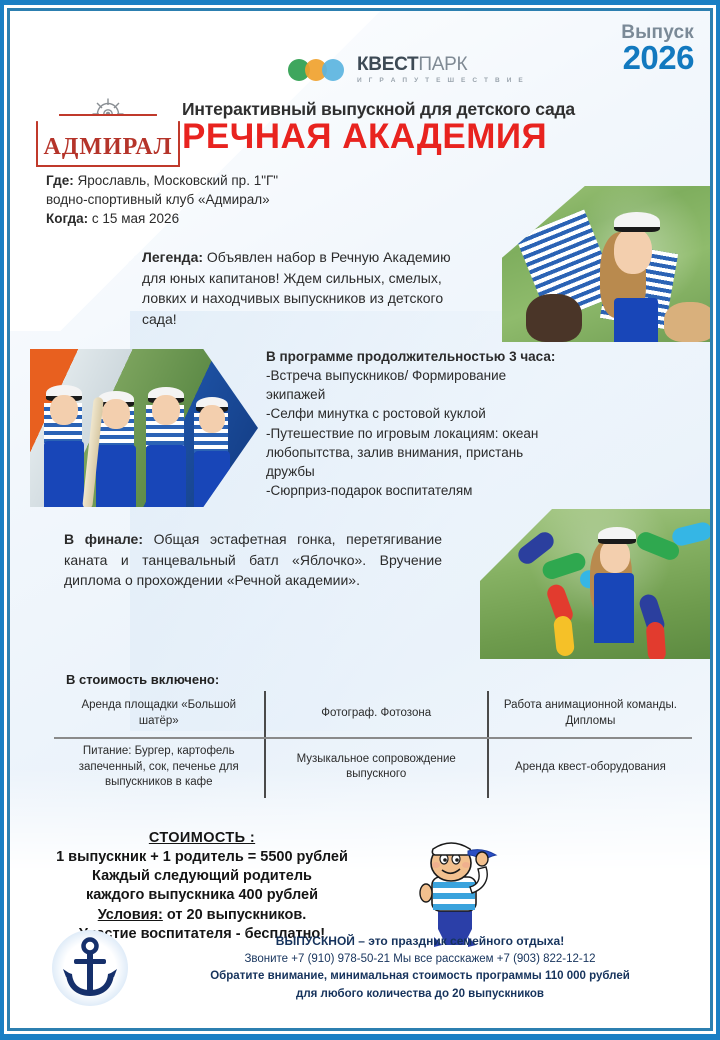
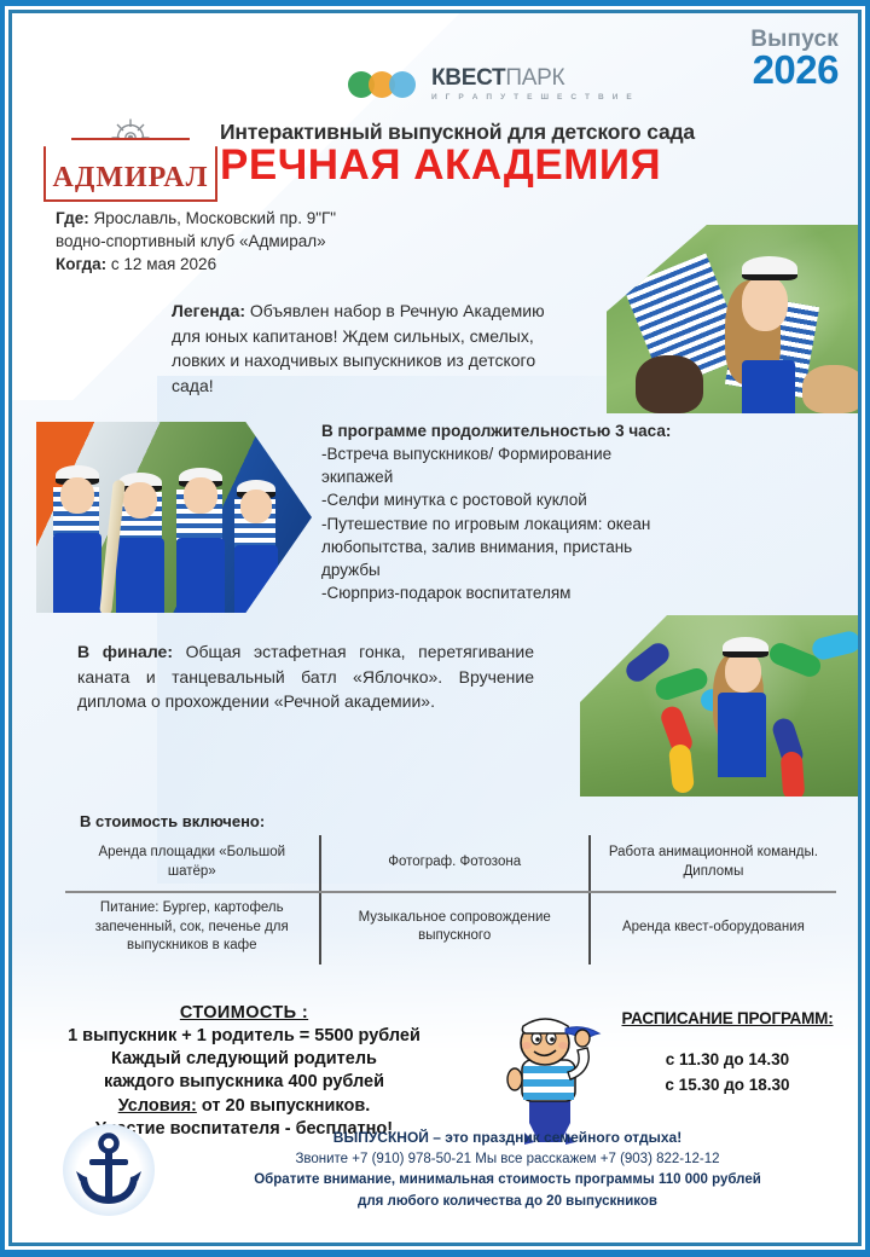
  Выпуск
  2026
  КВЕСТПАРК
  АДМИРАЛ
  Интерактивный выпускной для детского сада
  РЕЧНАЯ АКАДЕМИЯ
- Где: Ярославль, Московский пр. 1"Г"
+ Где: Ярославль, Московский пр. 9"Г"
  водно-спортивный клуб «Адмирал»
- Когда: с 15 мая 2026
+ Когда: с 12 мая 2026
  Легенда: Объявлен набор в Речную Академию для юных капитанов! Ждем сильных, смелых, ловких и находчивых выпускников из детского сада!
  В программе продолжительностью 3 часа:
  -Встреча выпускников/ Формирование экипажей
  -Селфи минутка с ростовой куклой
  -Путешествие по игровым локациям: океан любопытства, залив внимания, пристань дружбы
  -Сюрприз-подарок воспитателям
  В финале: Общая эстафетная гонка, перетягивание каната и танцевальный батл «Яблочко». Вручение диплома о прохождении «Речной академии».
  В стоимость включено:
  Аренда площадки «Большой шатёр»	Фотограф. Фотозона	Работа анимационной команды. Дипломы
  Питание: Бургер, картофель запеченный, сок, печенье для выпускников в кафе	Музыкальное сопровождение выпускного	Аренда квест-оборудования
  СТОИМОСТЬ :
  1 выпускник + 1 родитель = 5500 рублей
  Каждый следующий родитель
  каждого выпускника 400 рублей
  Условия: от 20 выпускников.
  стие воспитателя - бесплатно!
+ РАСПИСАНИЕ ПРОГРАММ:
+ с 11.30 до 14.30
+ с 15.30 до 18.30
  ВЫПУСКНОЙ – это праздник семейного отдыха!
  Звоните +7 (910) 978-50-21 Мы все расскажем +7 (903) 822-12-12
  Обратите внимание, минимальная стоимость программы 110 000 рублей
  для любого количества до 20 выпускников
